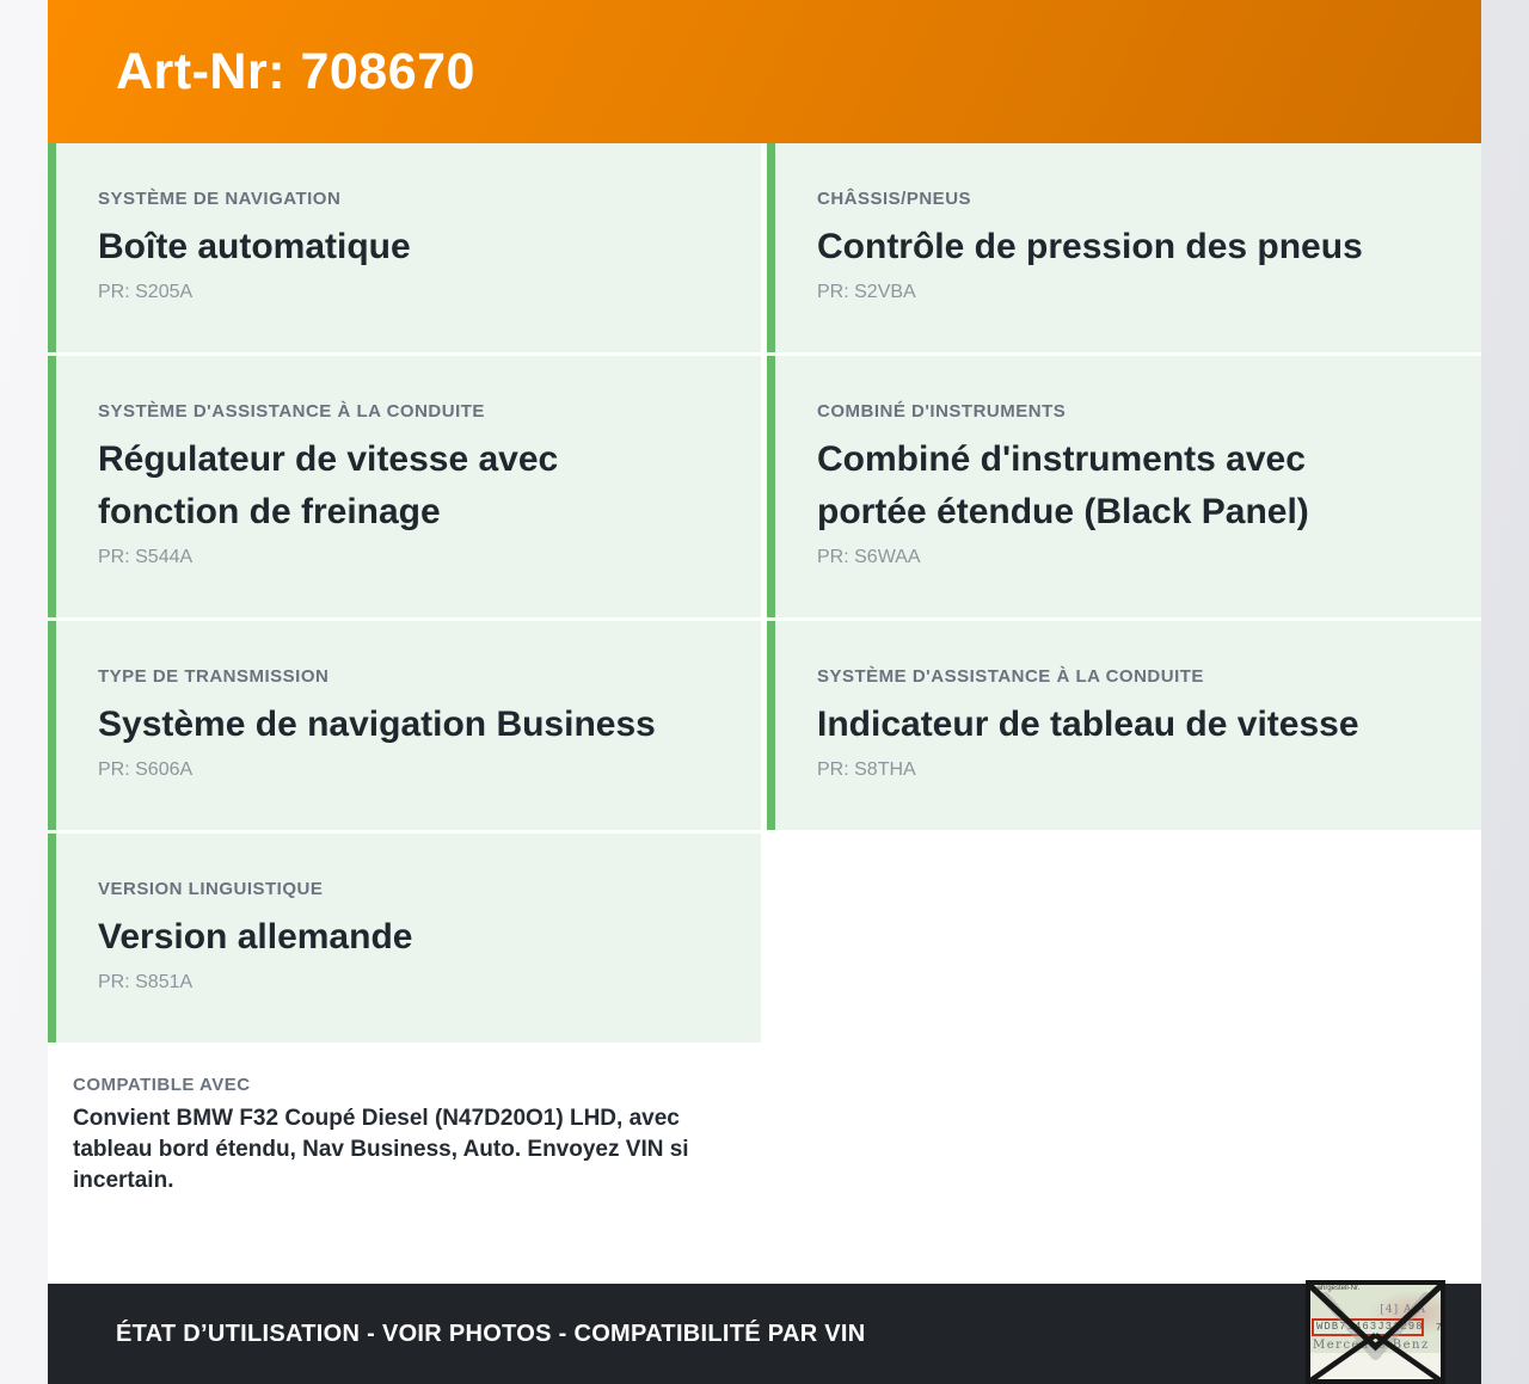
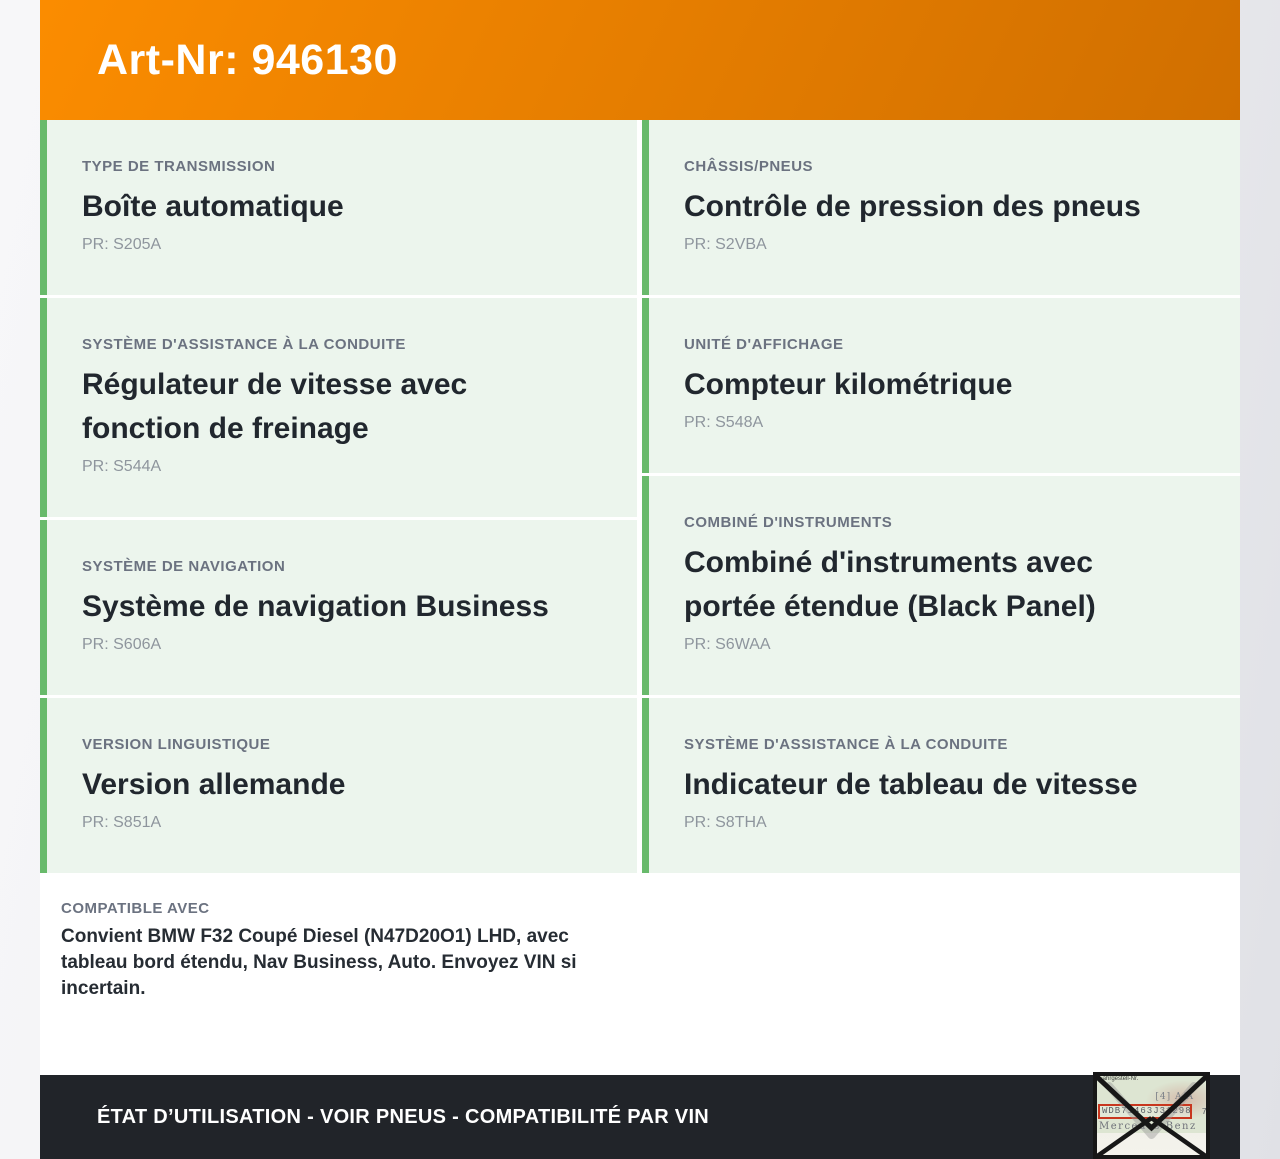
- Art-Nr: 708670
+ Art-Nr: 946130
- SYSTÈME DE NAVIGATION
+ TYPE DE TRANSMISSION
  Boîte automatique
  PR: S205A
  SYSTÈME D'ASSISTANCE À LA CONDUITE
  Régulateur de vitesse avec fonction de freinage
  PR: S544A
- TYPE DE TRANSMISSION
+ SYSTÈME DE NAVIGATION
  Système de navigation Business
  PR: S606A
  VERSION LINGUISTIQUE
  Version allemande
  PR: S851A
  COMPATIBLE AVEC
  Convient BMW F32 Coupé Diesel (N47D20O1) LHD, avec tableau bord étendu, Nav Business, Auto. Envoyez VIN si incertain.
  CHÂSSIS/PNEUS
  Contrôle de pression des pneus
  PR: S2VBA
+ UNITÉ D'AFFICHAGE
+ Compteur kilométrique
+ PR: S548A
  COMBINÉ D'INSTRUMENTS
  Combiné d'instruments avec portée étendue (Black Panel)
  PR: S6WAA
  SYSTÈME D'ASSISTANCE À LA CONDUITE
  Indicateur de tableau de vitesse
  PR: S8THA
- ÉTAT D’UTILISATION - VOIR PHOTOS - COMPATIBILITÉ PAR VIN
+ ÉTAT D’UTILISATION - VOIR PNEUS - COMPATIBILITÉ PAR VIN
  [4] AA
  WDB7463J3298
  7
  MercesBenz
